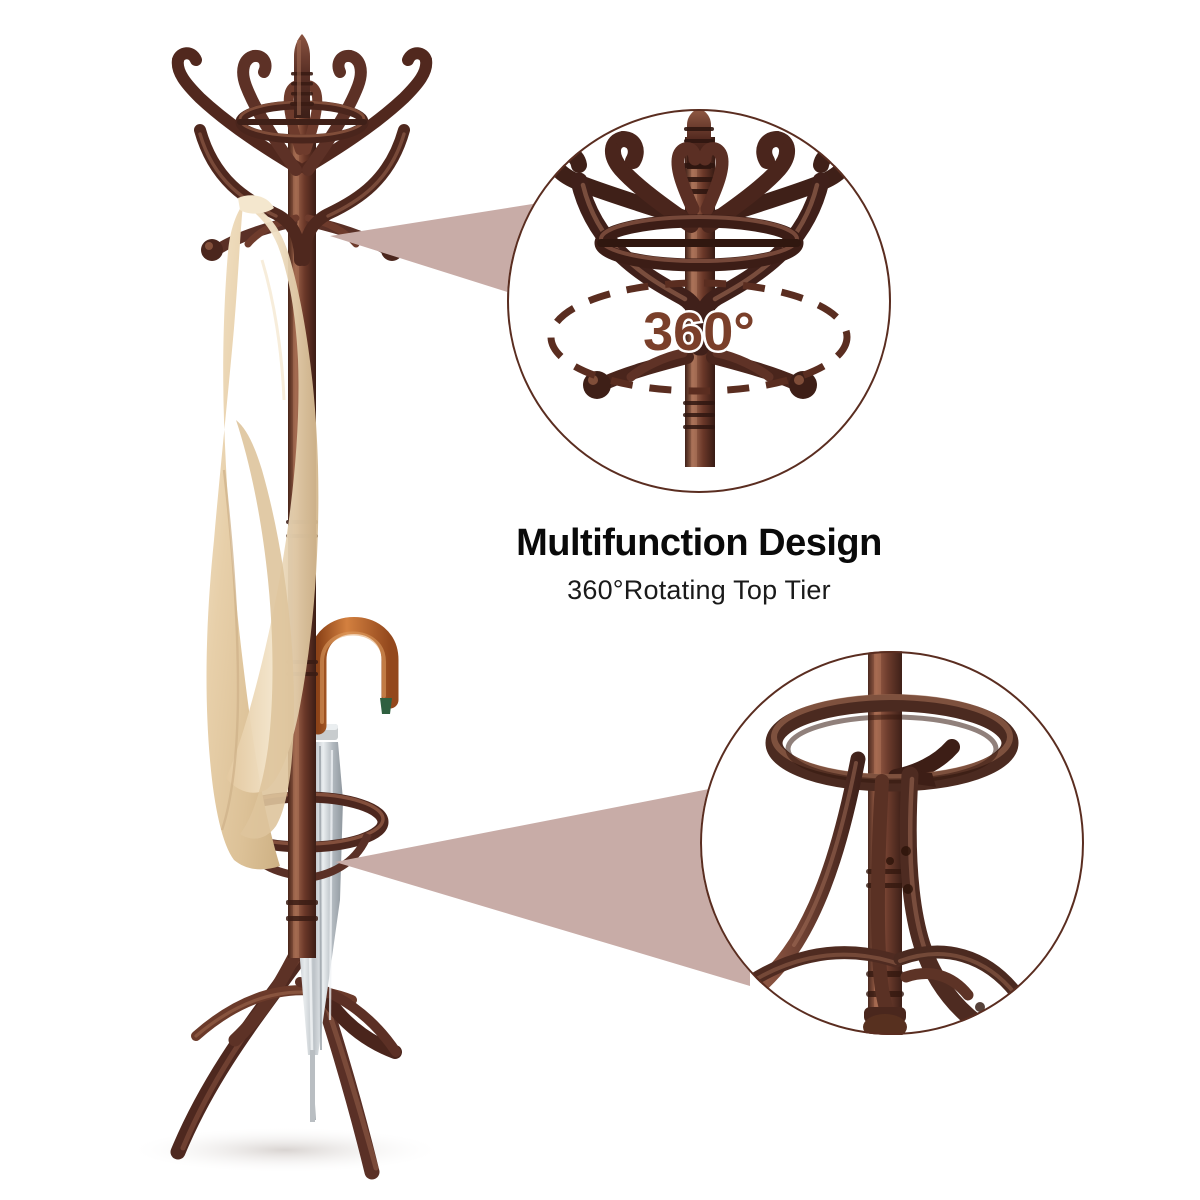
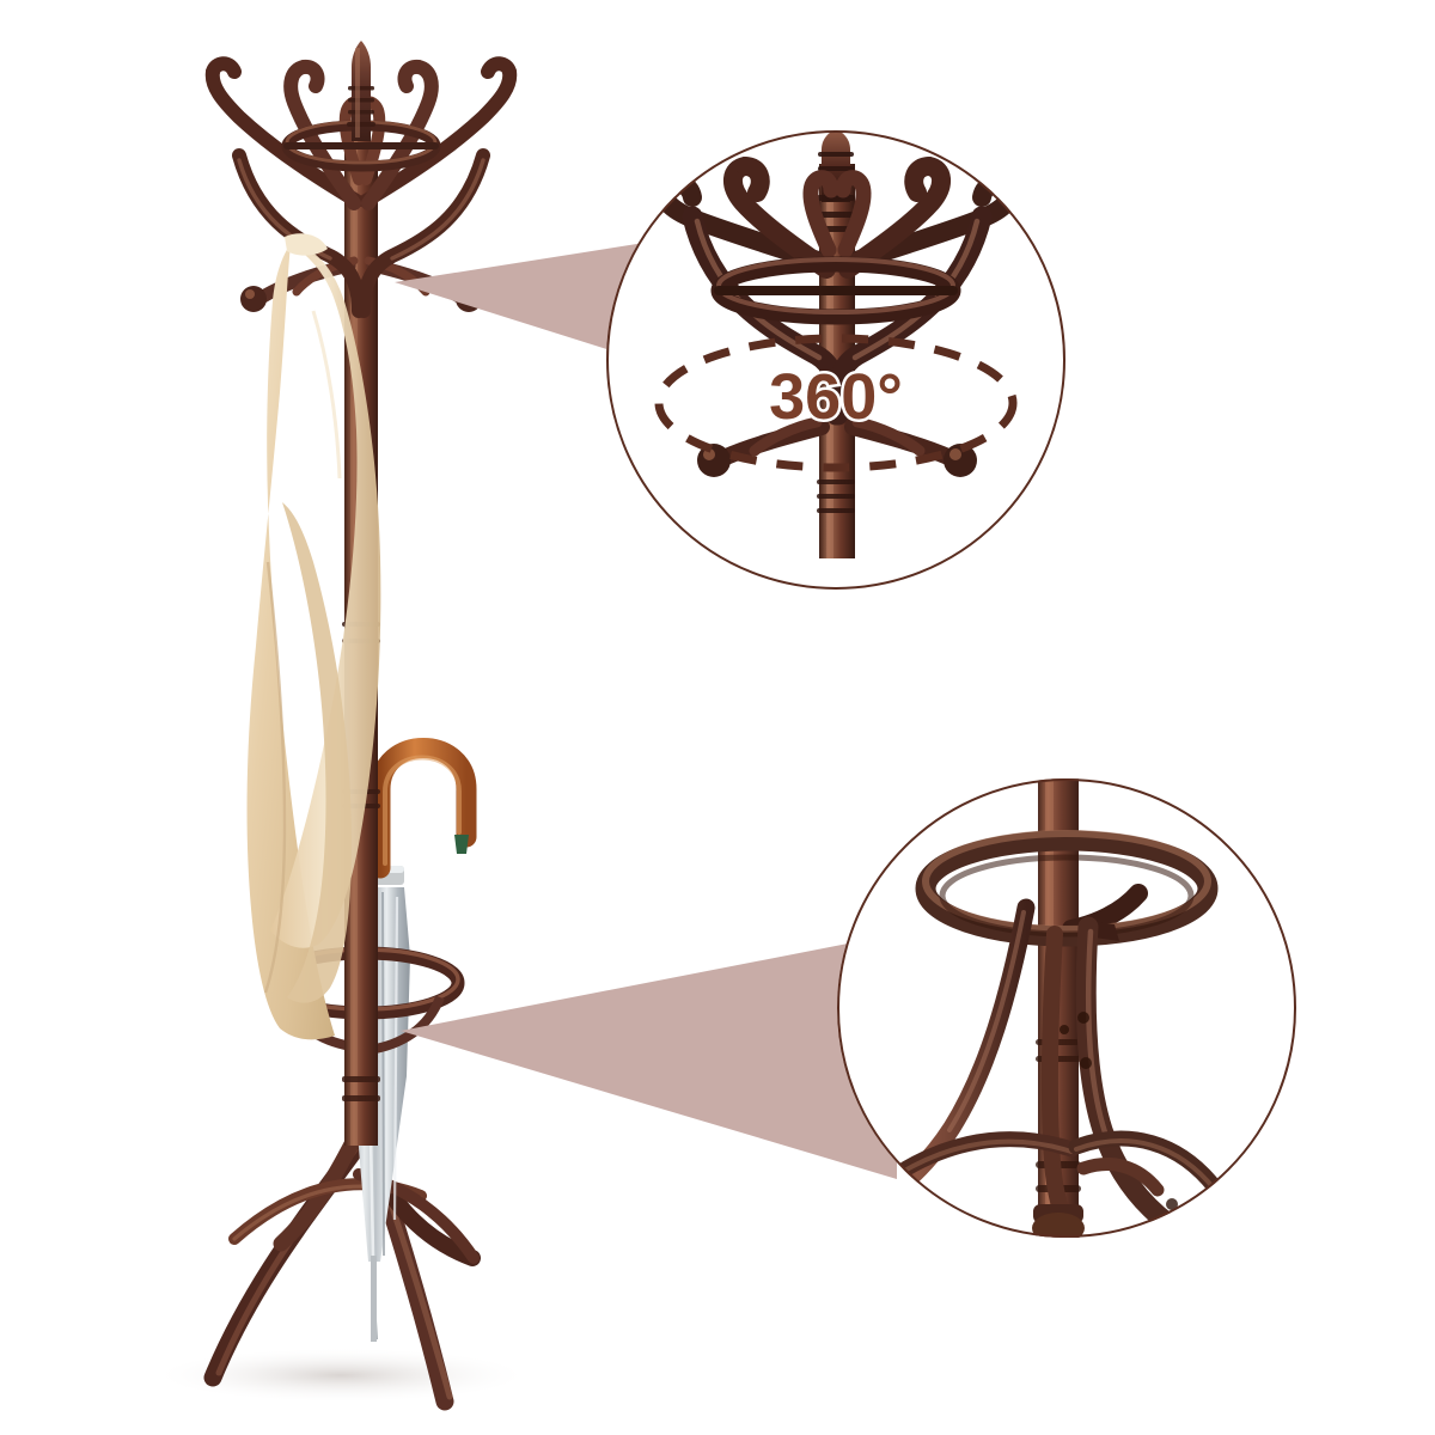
  360°
- Multifunction Design
- 360°Rotating Top Tier
